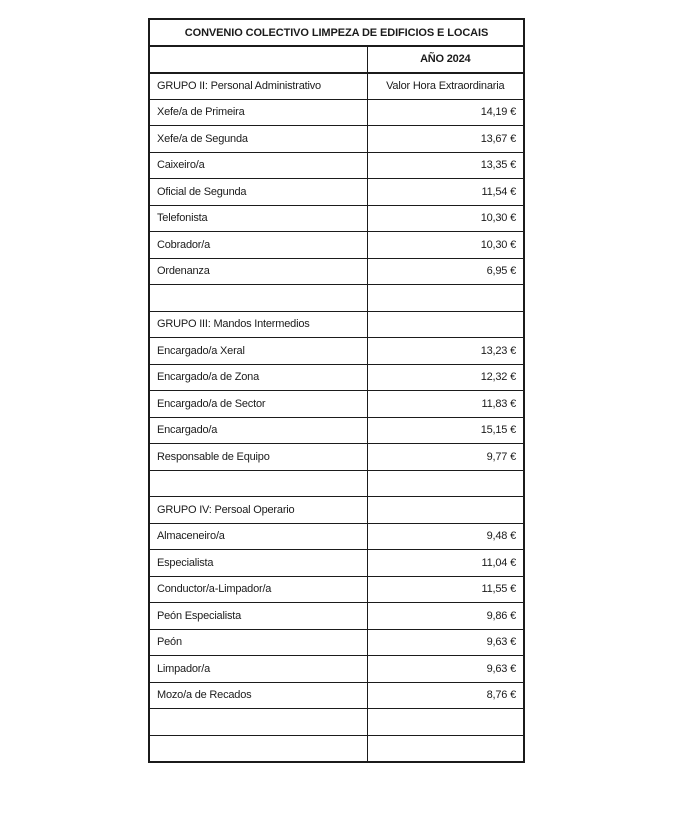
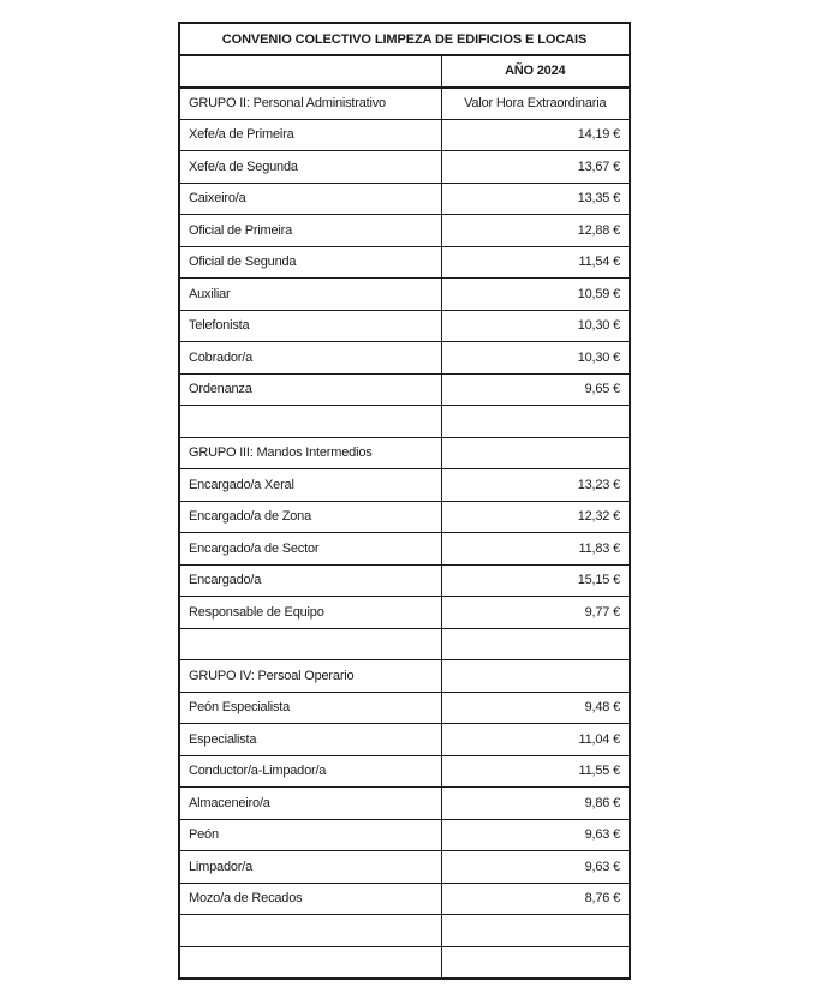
  CONVENIO COLECTIVO LIMPEZA DE EDIFICIOS E LOCAIS
  	AÑO 2024
  GRUPO II: Personal Administrativo	Valor Hora Extraordinaria
  Xefe/a de Primeira	14,19 €
  Xefe/a de Segunda	13,67 €
  Caixeiro/a	13,35 €
+ Oficial de Primeira	12,88 €
  Oficial de Segunda	11,54 €
+ Auxiliar	10,59 €
  Telefonista	10,30 €
  Cobrador/a	10,30 €
- Ordenanza	6,95 €
+ Ordenanza	9,65 €
  GRUPO III: Mandos Intermedios
  Encargado/a Xeral	13,23 €
  Encargado/a de Zona	12,32 €
  Encargado/a de Sector	11,83 €
  Encargado/a	15,15 €
  Responsable de Equipo	9,77 €
  GRUPO IV: Persoal Operario
- Almaceneiro/a	9,48 €
+ Peón Especialista	9,48 €
  Especialista	11,04 €
  Conductor/a-Limpador/a	11,55 €
- Peón Especialista	9,86 €
+ Almaceneiro/a	9,86 €
  Peón	9,63 €
  Limpador/a	9,63 €
  Mozo/a de Recados	8,76 €
